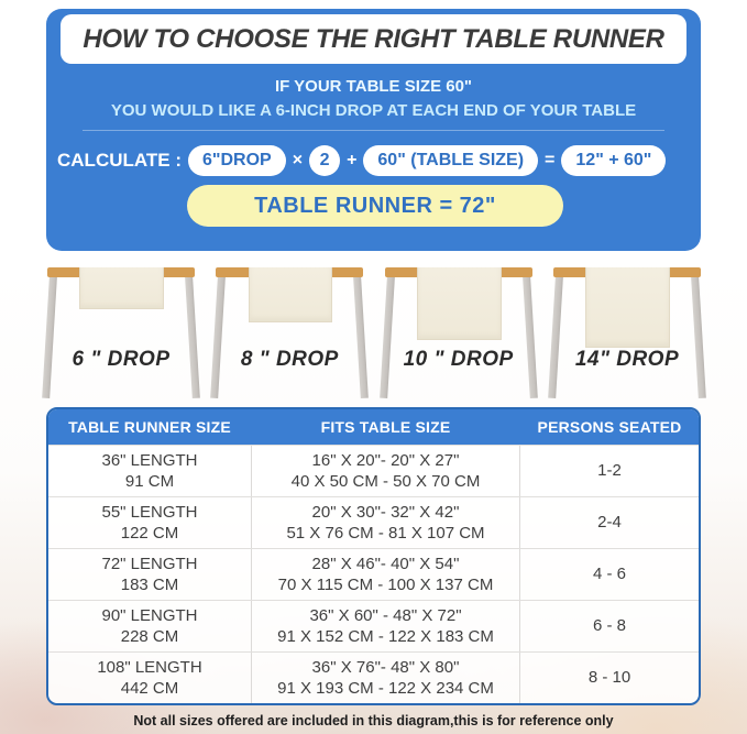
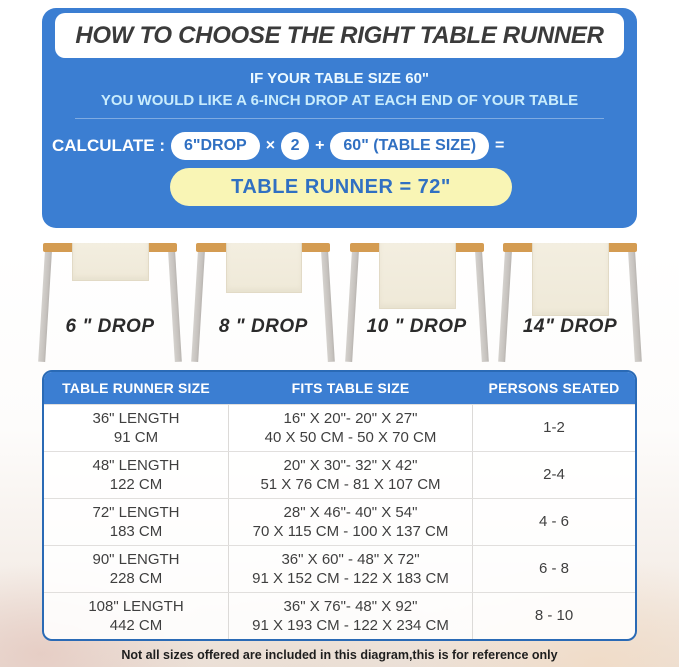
  HOW TO CHOOSE THE RIGHT TABLE RUNNER
  IF YOUR TABLE SIZE 60"
  YOU WOULD LIKE A 6-INCH DROP AT EACH END OF YOUR TABLE
  CALCULATE :
  6"DROP
  ×
  2
  +
  60" (TABLE SIZE)
  =
- 12" + 60"
  TABLE RUNNER = 72"
  6 " DROP
  8 " DROP
  10 " DROP
  14" DROP
  TABLE RUNNER SIZE
  FITS TABLE SIZE
  PERSONS SEATED
  36" LENGTH
  91 CM
  16" X 20"- 20" X 27"
  40 X 50 CM - 50 X 70 CM
  1-2
- 55" LENGTH
+ 48" LENGTH
  122 CM
  20" X 30"- 32" X 42"
  51 X 76 CM - 81 X 107 CM
  2-4
  72" LENGTH
  183 CM
  28" X 46"- 40" X 54"
  70 X 115 CM - 100 X 137 CM
  4 - 6
  90" LENGTH
  228 CM
  36" X 60" - 48" X 72"
  91 X 152 CM - 122 X 183 CM
  6 - 8
  108" LENGTH
  442 CM
- 36" X 76"- 48" X 80"
+ 36" X 76"- 48" X 92"
  91 X 193 CM - 122 X 234 CM
  8 - 10
  Not all sizes offered are included in this diagram,this is for reference only
